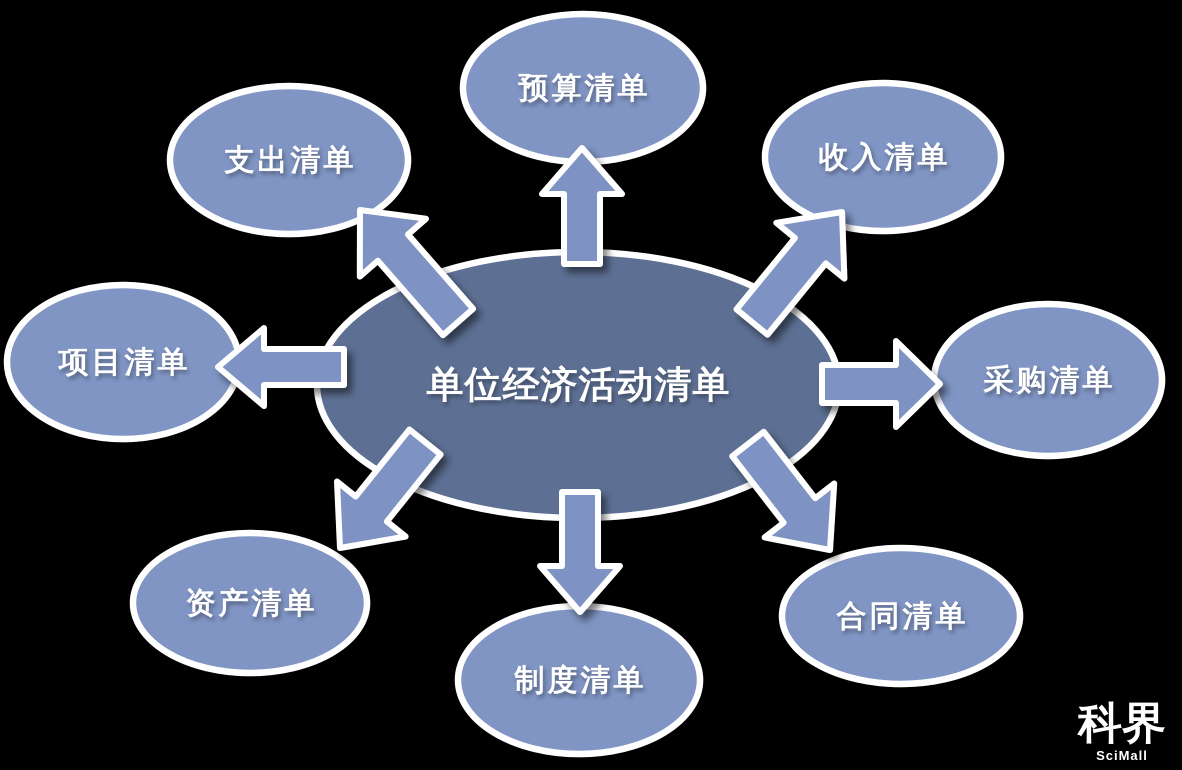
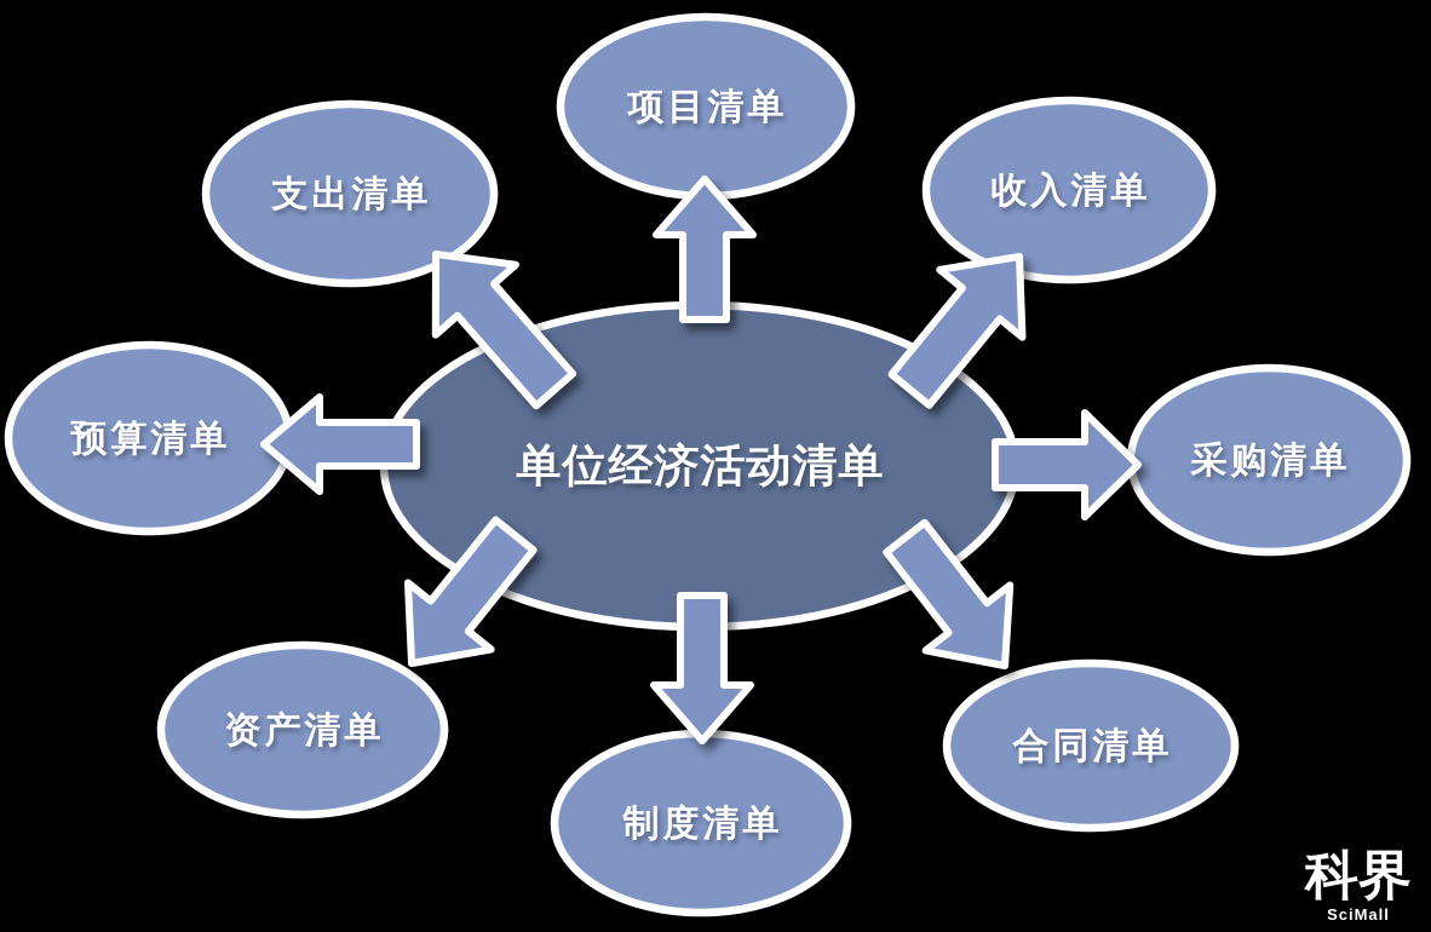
  单位经济活动清单
- 预算清单
+ 项目清单
  收入清单
  采购清单
  合同清单
  制度清单
  资产清单
- 项目清单
+ 预算清单
  支出清单
  科界
  SciMall
